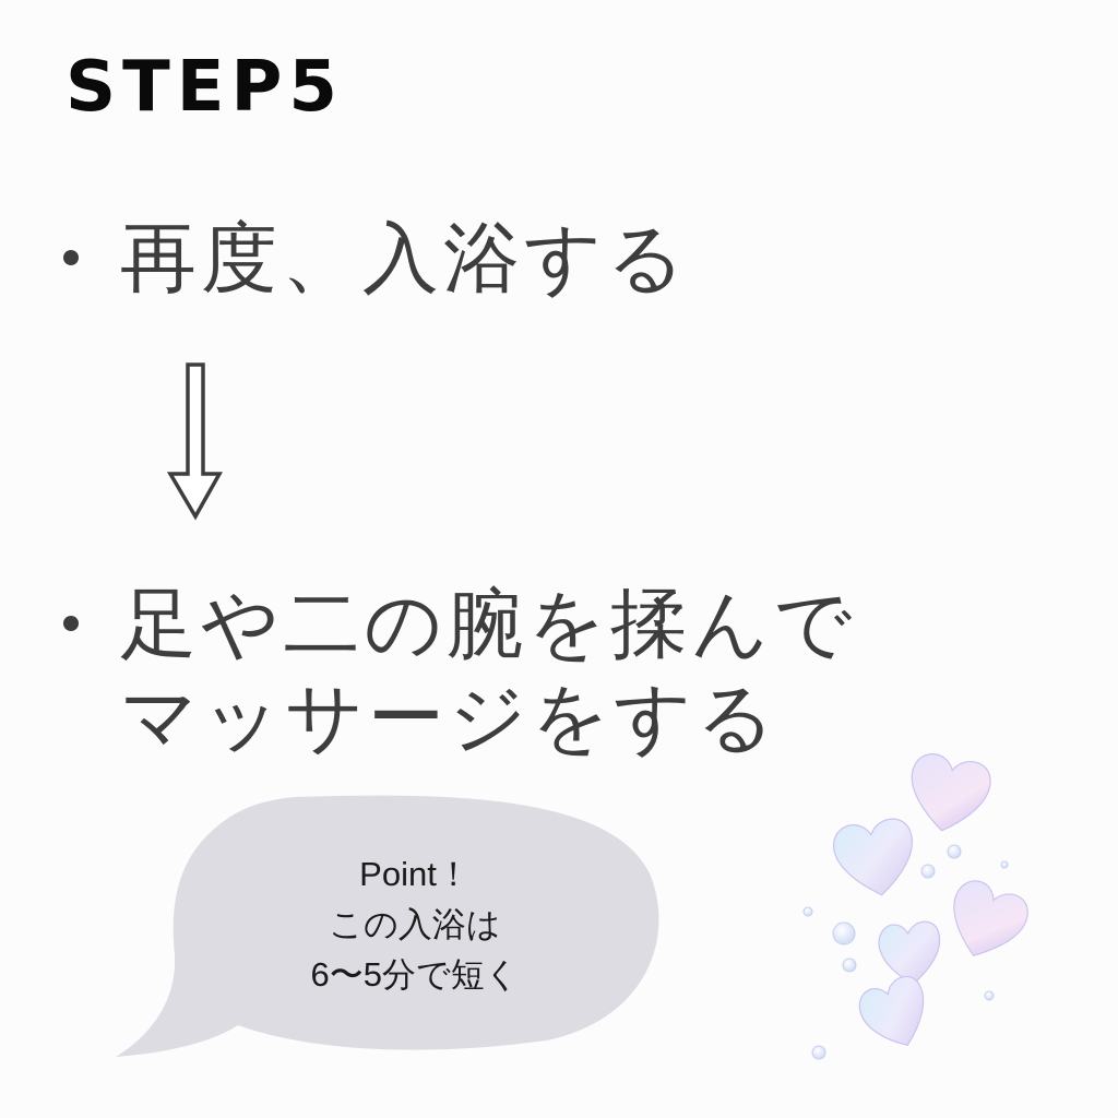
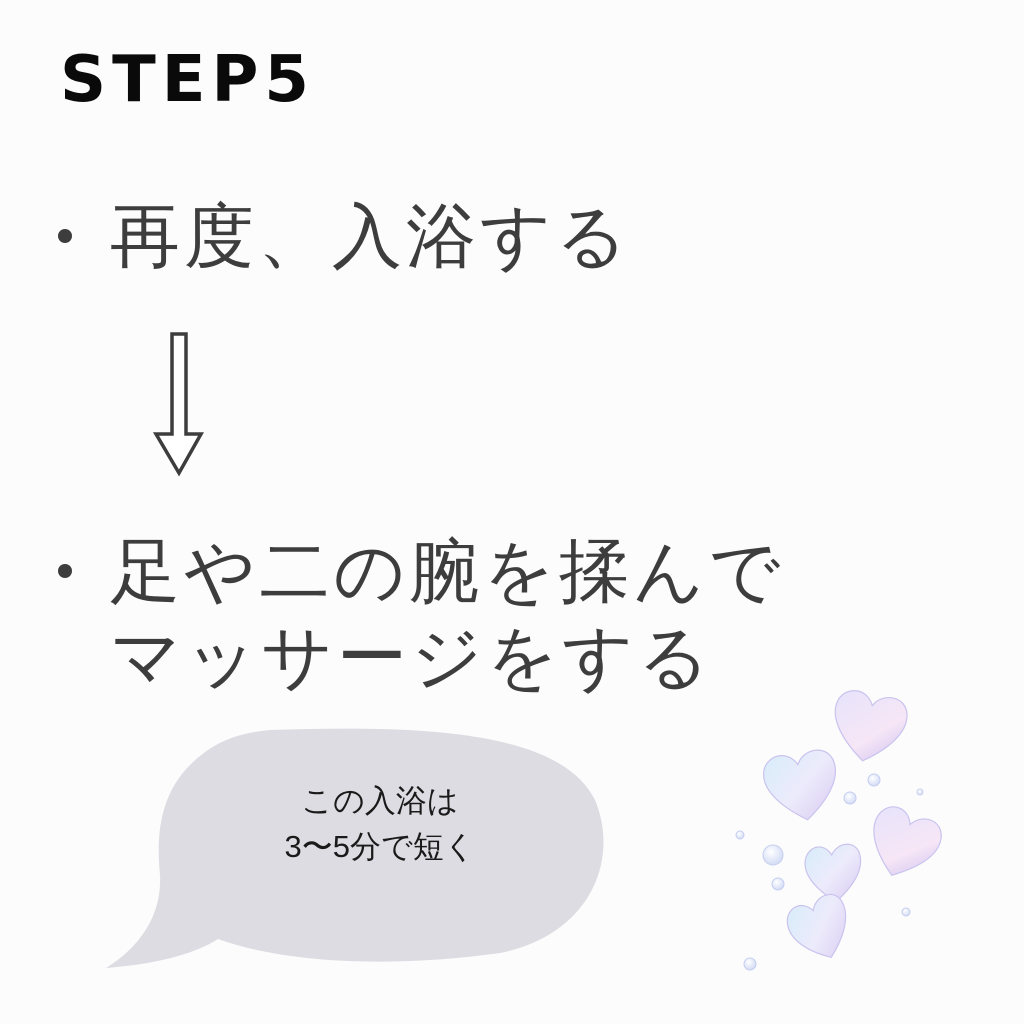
  STEP5
  再度、入浴する
  足や二の腕を揉んで
  マッサージをする
- Point！
  この入浴は
- 6〜5分で短く
+ 3〜5分で短く
